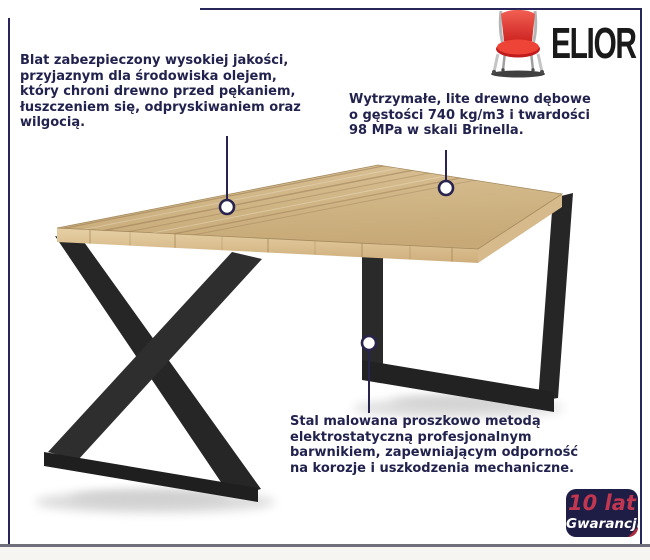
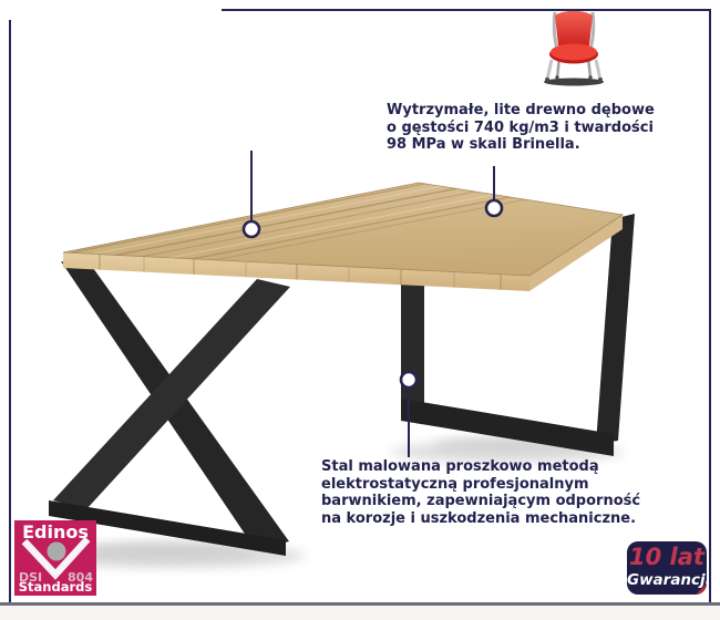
- ELIOR
- Blat zabezpieczony wysokiej jakości,
- przyjaznym dla środowiska olejem,
- który chroni drewno przed pękaniem,
- łuszczeniem się, odpryskiwaniem oraz
- wilgocią.
  Wytrzymałe, lite drewno dębowe
  o gęstości 740 kg/m3 i twardości
  98 MPa w skali Brinella.
  Stal malowana proszkowo metodą
  elektrostatyczną profesjonalnym
  barwnikiem, zapewniającym odporność
  na korozje i uszkodzenia mechaniczne.
+ Edinos
+ DSI
+ 804
+ Standards
  10 lat
  Gwarancj
